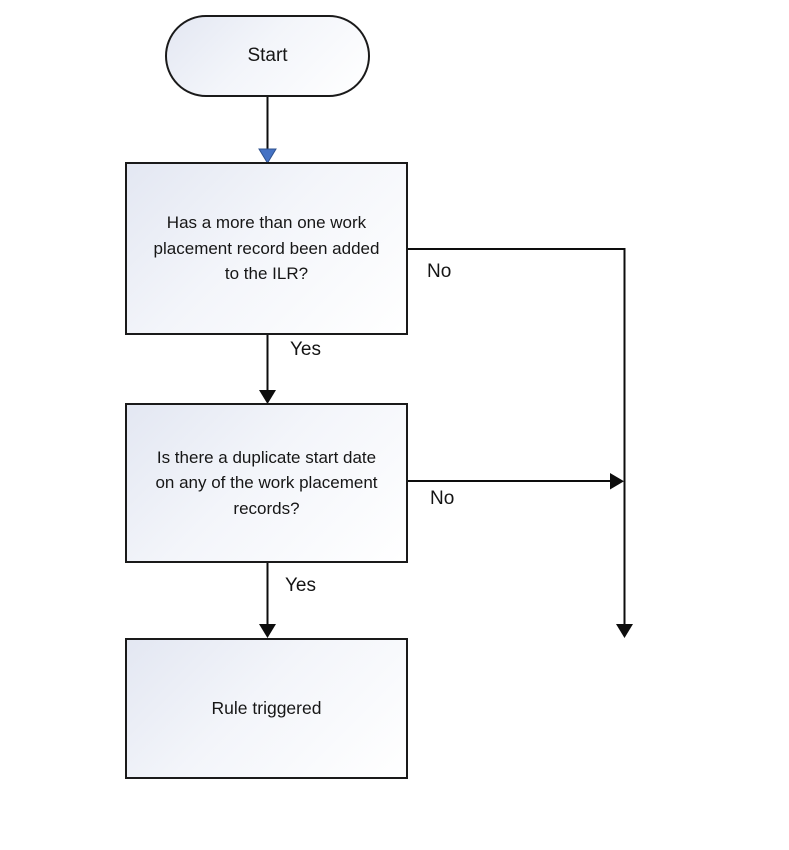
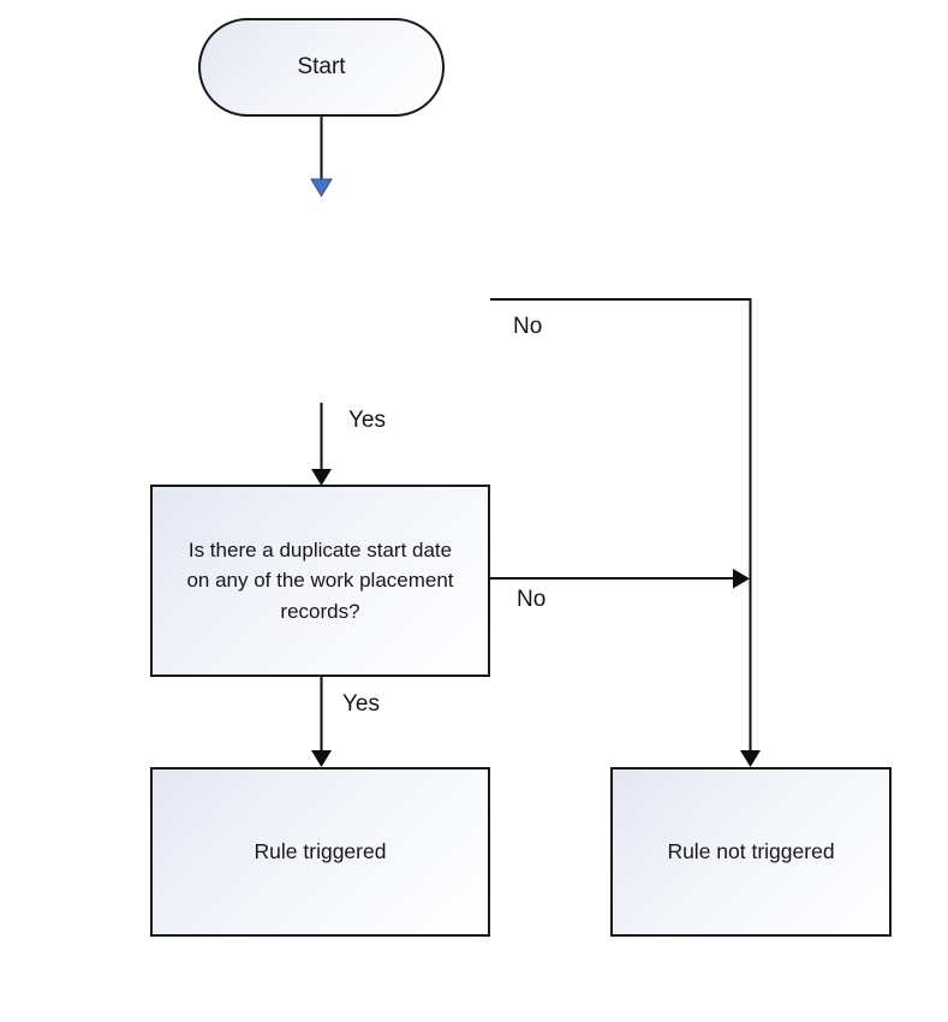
  Start
- Has a more than one work
- placement record been added
- to the ILR?
  Is there a duplicate start date
  on any of the work placement
  records?
  Rule triggered
+ Rule not triggered
  Yes
  No
  Yes
  No
